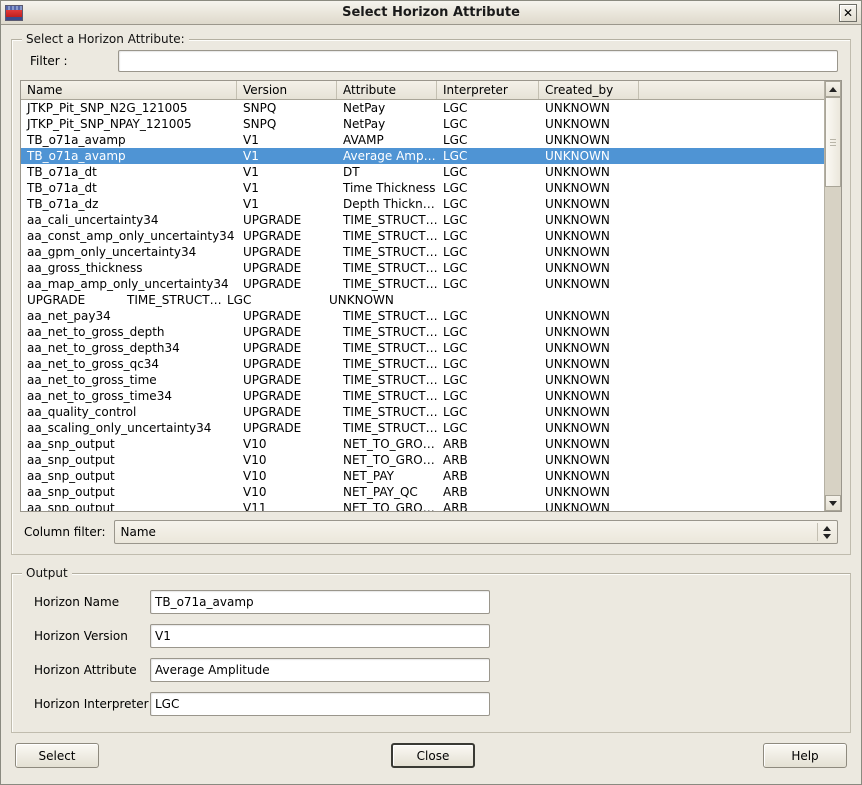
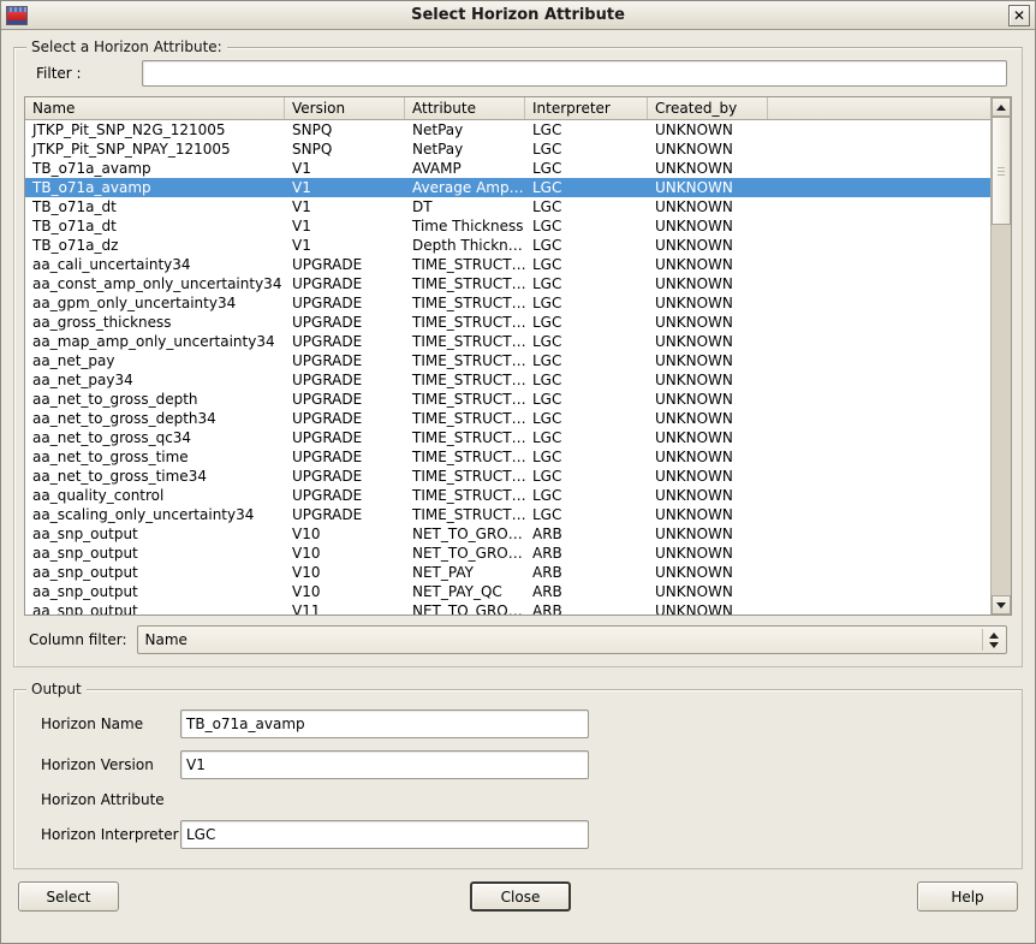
  Select Horizon Attribute
  ✕
  Select a Horizon Attribute:
  Filter :
  Name
  Version
  Attribute
  Interpreter
  Created_by
  JTKP_Pit_SNP_N2G_121005
  SNPQ
  NetPay
  LGC
  UNKNOWN
  JTKP_Pit_SNP_NPAY_121005
  SNPQ
  NetPay
  LGC
  UNKNOWN
  TB_o71a_avamp
  V1
  AVAMP
  LGC
  UNKNOWN
  TB_o71a_avamp
  V1
  Average Amp…
  LGC
  UNKNOWN
  TB_o71a_dt
  V1
  DT
  LGC
  UNKNOWN
  TB_o71a_dt
  V1
  Time Thickness
  LGC
  UNKNOWN
  TB_o71a_dz
  V1
  Depth Thickn…
  LGC
  UNKNOWN
  aa_cali_uncertainty34
  UPGRADE
  TIME_STRUCT…
  LGC
  UNKNOWN
  aa_const_amp_only_uncertainty34
  UPGRADE
  TIME_STRUCT…
  LGC
  UNKNOWN
  aa_gpm_only_uncertainty34
  UPGRADE
  TIME_STRUCT…
  LGC
  UNKNOWN
  aa_gross_thickness
  UPGRADE
  TIME_STRUCT…
  LGC
  UNKNOWN
  aa_map_amp_only_uncertainty34
  UPGRADE
  TIME_STRUCT…
  LGC
  UNKNOWN
+ aa_net_pay
  UPGRADE
  TIME_STRUCT…
  LGC
  UNKNOWN
  aa_net_pay34
  UPGRADE
  TIME_STRUCT…
  LGC
  UNKNOWN
  aa_net_to_gross_depth
  UPGRADE
  TIME_STRUCT…
  LGC
  UNKNOWN
  aa_net_to_gross_depth34
  UPGRADE
  TIME_STRUCT…
  LGC
  UNKNOWN
  aa_net_to_gross_qc34
  UPGRADE
  TIME_STRUCT…
  LGC
  UNKNOWN
  aa_net_to_gross_time
  UPGRADE
  TIME_STRUCT…
  LGC
  UNKNOWN
  aa_net_to_gross_time34
  UPGRADE
  TIME_STRUCT…
  LGC
  UNKNOWN
  aa_quality_control
  UPGRADE
  TIME_STRUCT…
  LGC
  UNKNOWN
  aa_scaling_only_uncertainty34
  UPGRADE
  TIME_STRUCT…
  LGC
  UNKNOWN
  aa_snp_output
  V10
  NET_TO_GRO…
  ARB
  UNKNOWN
  aa_snp_output
  V10
  NET_TO_GRO…
  ARB
  UNKNOWN
  aa_snp_output
  V10
  NET_PAY
  ARB
  UNKNOWN
  aa_snp_output
  V10
  NET_PAY_QC
  ARB
  UNKNOWN
  aa_snp_output
  V11
  NET_TO_GRO…
  ARB
  UNKNOWN
  Column filter:
  Name
  Output
  Horizon Name
  TB_o71a_avamp
  Horizon Version
  V1
  Horizon Attribute
- Average Amplitude
  Horizon Interpreter
  LGC
  Select
  Close
  Help
